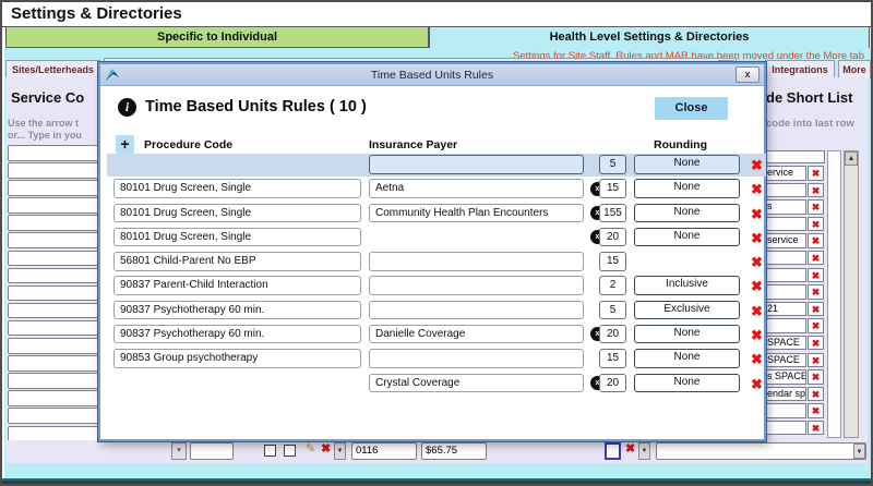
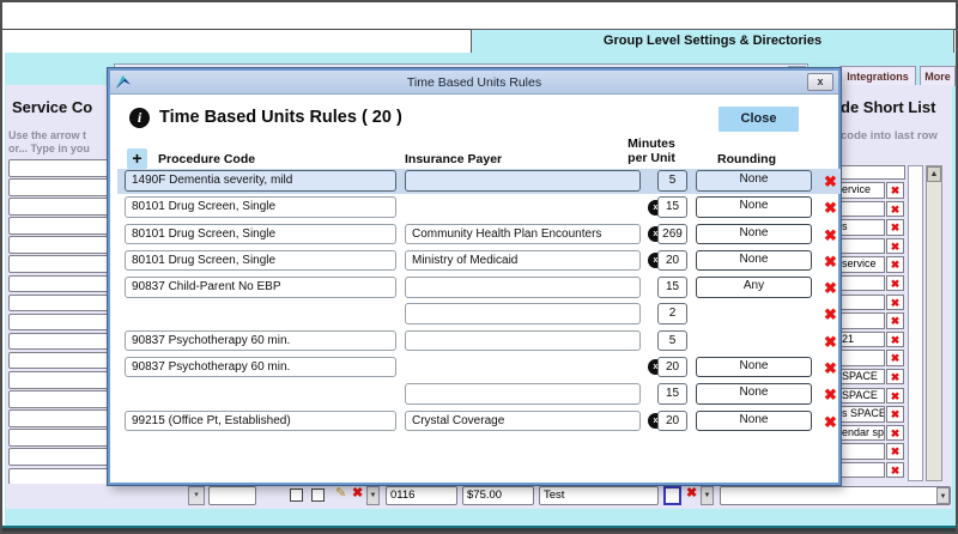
- Settings & Directories
- Specific to Individual
- Health Level Settings & Directories
+ Group Level Settings & Directories
- Settings for Site Staff, Rules and MAR have been moved under the More tab
- Sites/Letterheads
  Integrations
  More
  Service Co
  Use the arrow t
  or... Type in you
  de Short List
  code into last row
  ervice
  ✖
  ✖
  s
  ✖
  ✖
  service
  ✖
  ✖
  ✖
  ✖
  21
  ✖
  ✖
  SPACE
  ✖
  SPACE
  ✖
  s SPACE
  ✖
  endar sp
  ✖
  ✖
  ✖
  ✎
  ✖
  0116
- $65.75
+ $75.00
+ Test
  ✖
  Time Based Units Rules
  x
  i
- Time Based Units Rules ( 10 )
+ Time Based Units Rules ( 20 )
  Close
  +
  Procedure Code
  Insurance Payer
+ Minutes
+ per Unit
  Rounding
+ 1490F Dementia severity, mild
  5
  None
  ✖
  80101 Drug Screen, Single
- Aetna
  15
  None
  ✖
  80101 Drug Screen, Single
  Community Health Plan Encounters
- 155
+ 269
  None
  ✖
  80101 Drug Screen, Single
+ Ministry of Medicaid
  20
  None
  ✖
- 56801 Child-Parent No EBP
+ 90837 Child-Parent No EBP
  15
+ Any
  ✖
- 90837 Parent-Child Interaction
  2
- Inclusive
  ✖
  90837 Psychotherapy 60 min.
  5
- Exclusive
  ✖
  90837 Psychotherapy 60 min.
- Danielle Coverage
  20
  None
  ✖
- 90853 Group psychotherapy
  15
  None
  ✖
+ 99215 (Office Pt, Established)
  Crystal Coverage
  20
  None
  ✖
